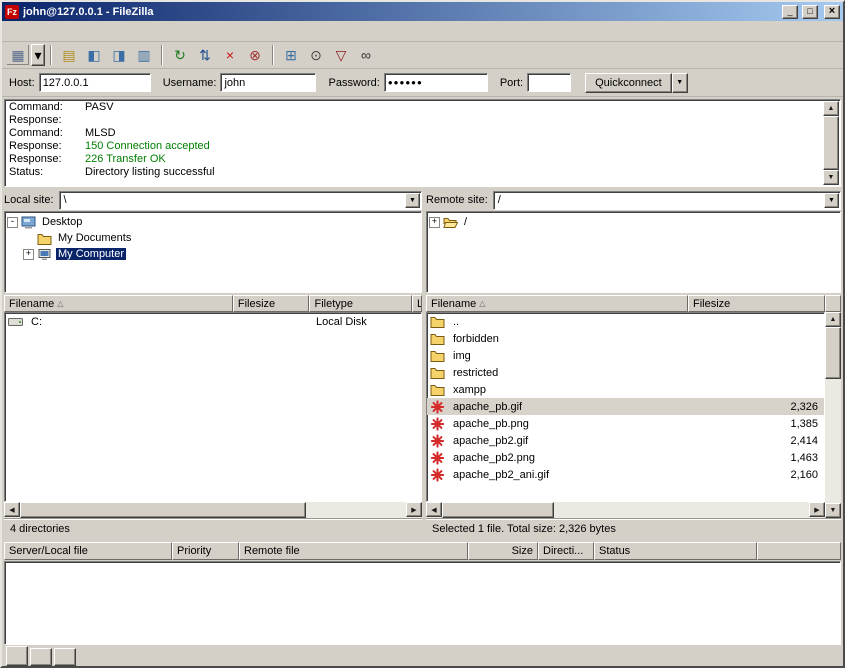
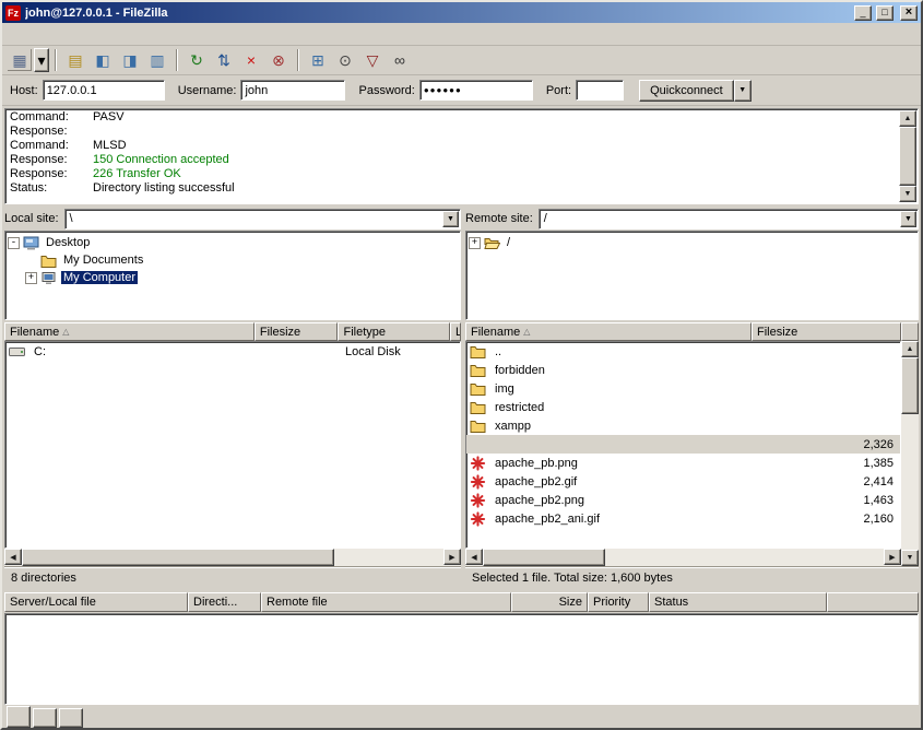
  Fz
  john@127.0.0.1 - FileZilla
  _
  □
  ×
  ▦
  ▾
  ▤
  ◧
  ◨
  ▥
  ↻
  ⇅
  ×
  ⊗
  ⊞
  ⊙
  ▽
  ∞
  Host:
  127.0.0.1
  Username:
  john
  Password:
  ●●●●●●
  Port:
  Quickconnect
  Command:
  PASV
  Response:
  Command:
  MLSD
  Response:
  150 Connection accepted
  Response:
  226 Transfer OK
  Status:
  Directory listing successful
  Local site:
  \
  -
  Desktop
  My Documents
  +
  My Computer
  Filename
  △
  Filesize
  Filetype
  L
  C:
  Local Disk
- 4 directories
+ 8 directories
  Remote site:
  /
  +
  /
  Filename
  △
  Filesize
  ..
  forbidden
  img
  restricted
  xampp
- apache_pb.gif
  2,326
  apache_pb.png
  1,385
  apache_pb2.gif
  2,414
  apache_pb2.png
  1,463
  apache_pb2_ani.gif
  2,160
- Selected 1 file. Total size: 2,326 bytes
+ Selected 1 file. Total size: 1,600 bytes
  Server/Local file
- Priority
+ Directi...
  Remote file
  Size
- Directi...
+ Priority
  Status
